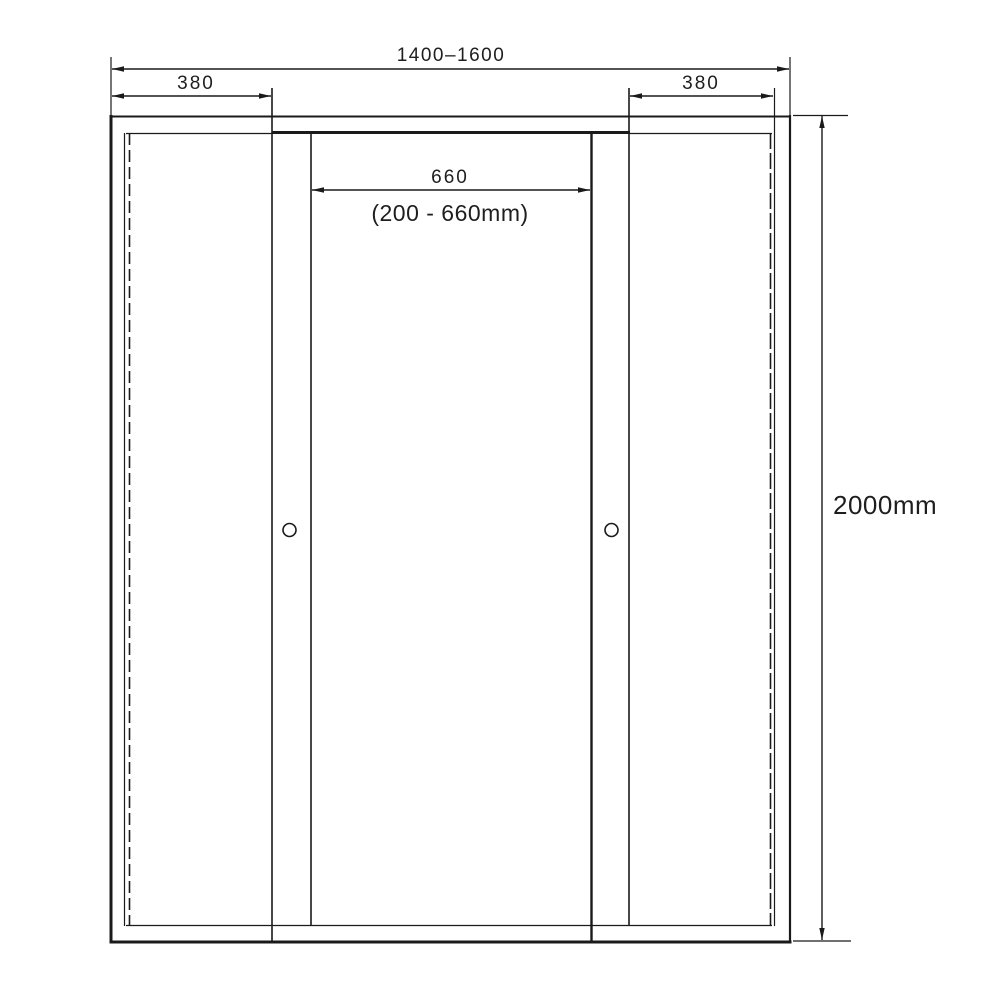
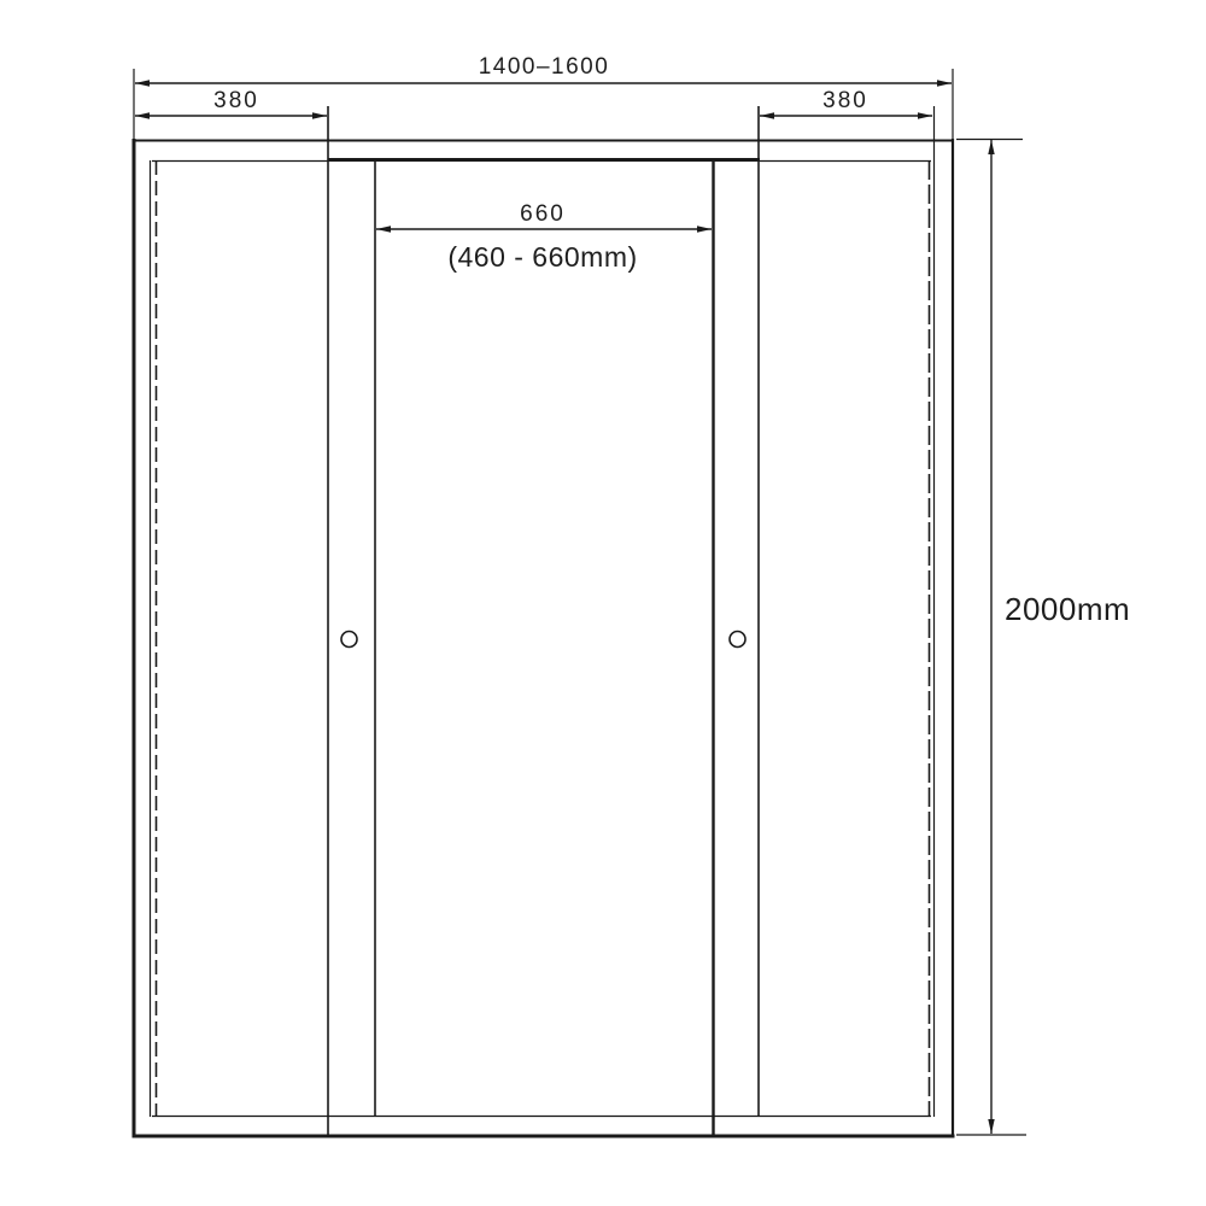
  1400–1600
  380
  380
  660
- (200 - 660mm)
+ (460 - 660mm)
  2000mm
